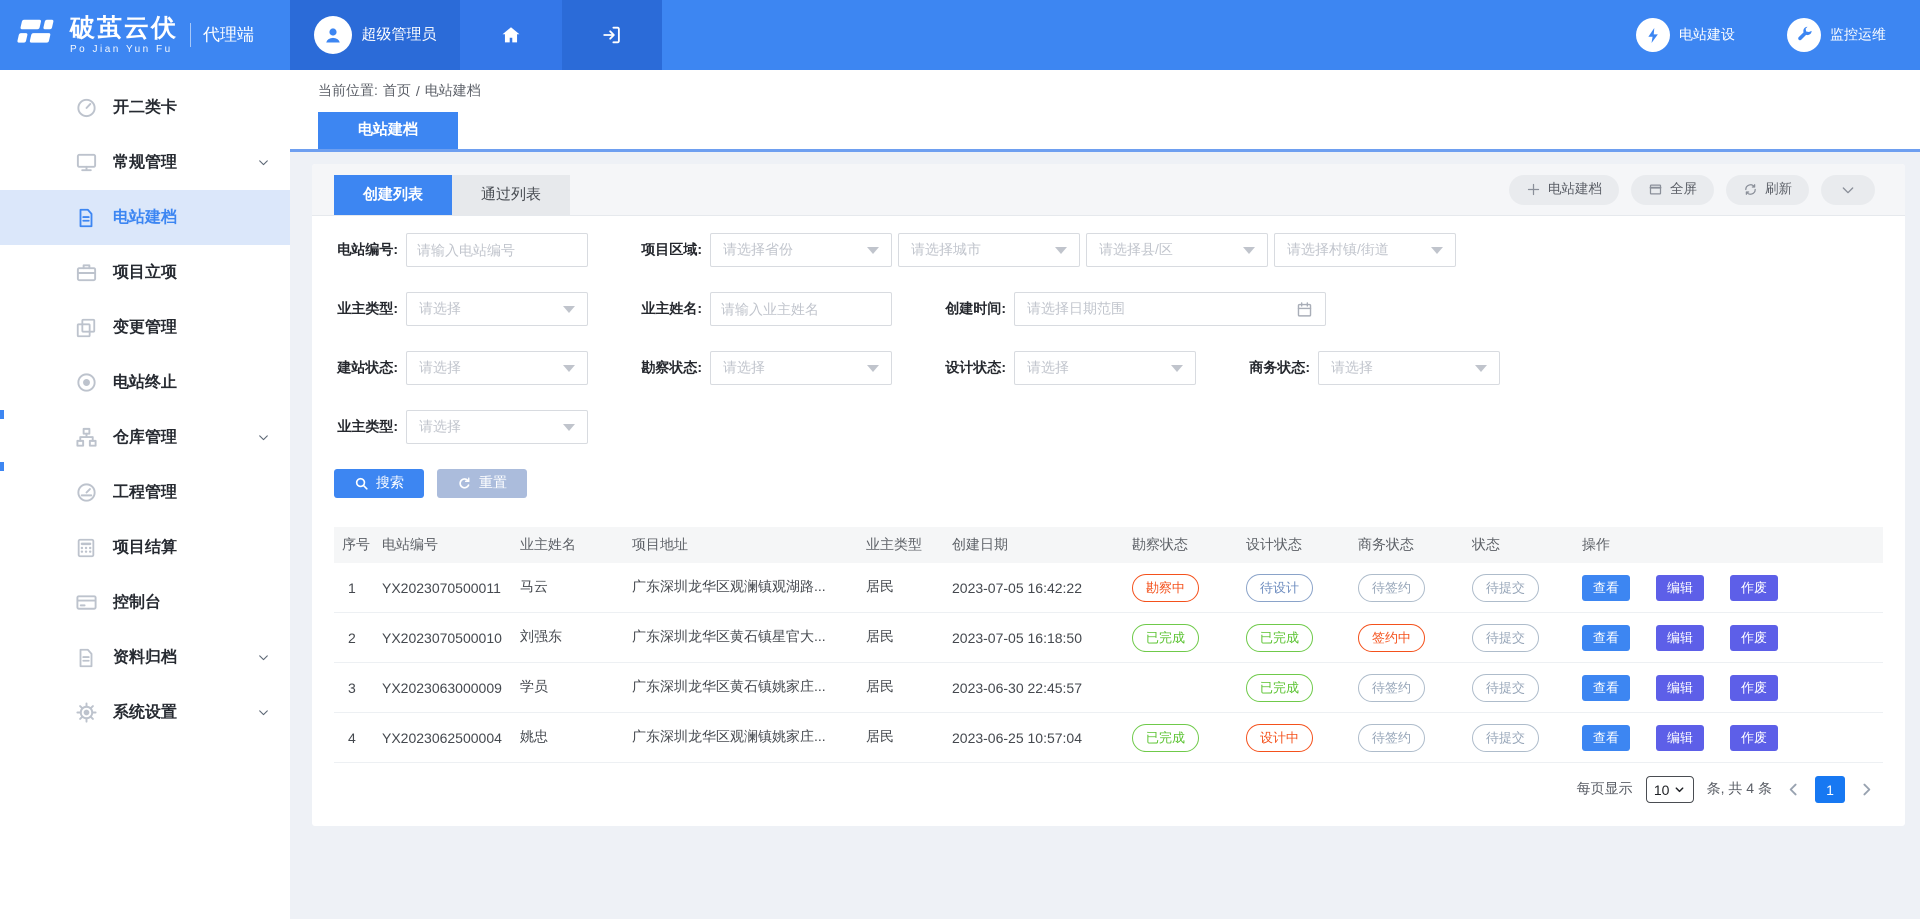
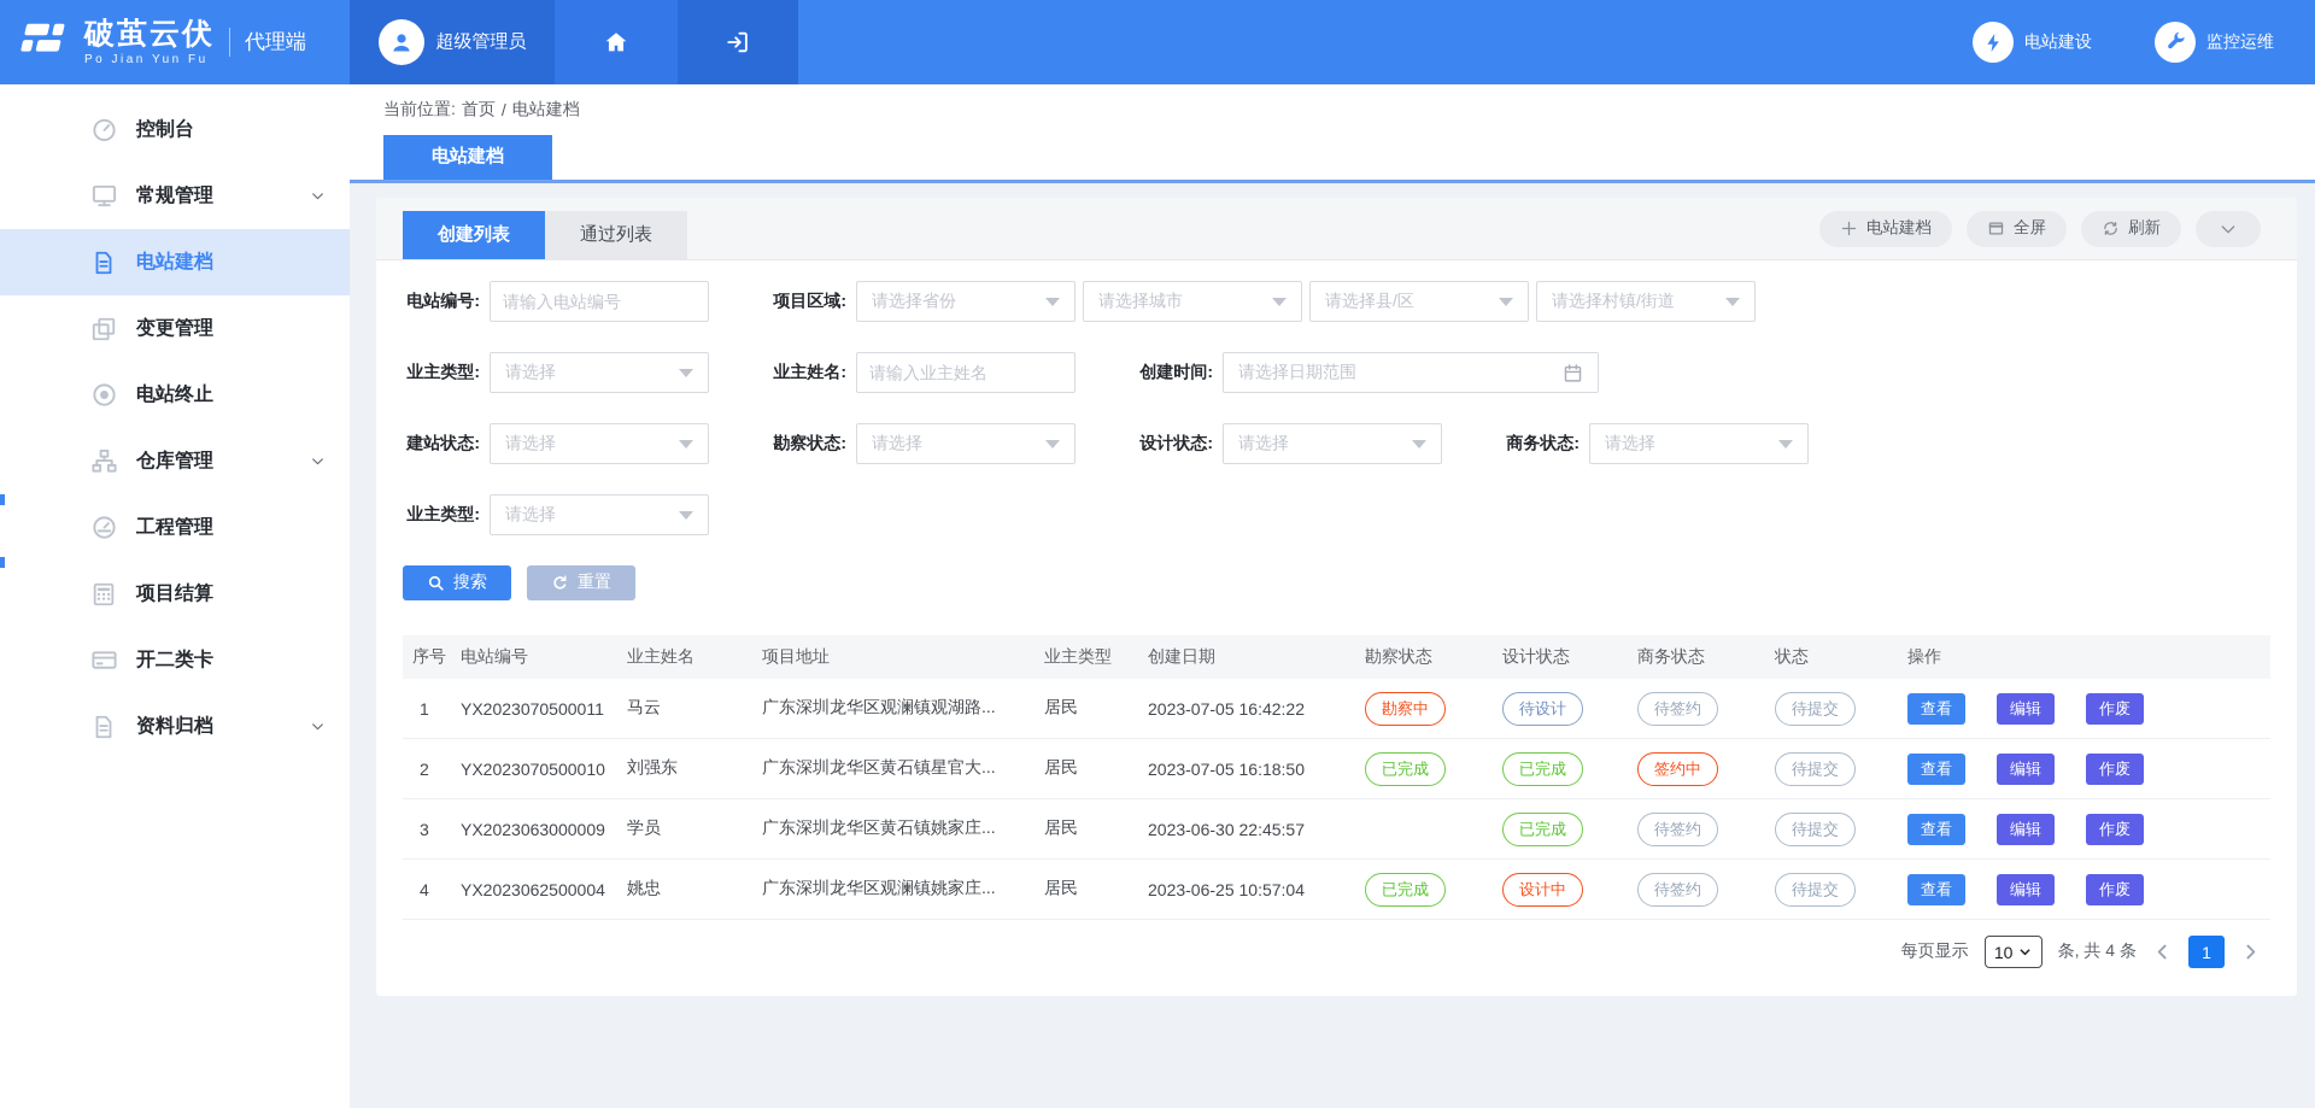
  破茧云伏
  Po Jian Yun Fu
  代理端
  超级管理员
  电站建设
  监控运维
- 开二类卡
+ 控制台
  常规管理
  电站建档
- 项目立项
  变更管理
  电站终止
  仓库管理
  工程管理
  项目结算
- 控制台
+ 开二类卡
  资料归档
- 系统设置
  当前位置:
  首页
  /
  电站建档
  电站建档
  创建列表
  通过列表
  电站建档
  全屏
  刷新
  电站编号:
  请输入电站编号
  项目区域:
  请选择省份
  请选择城市
  请选择县/区
  请选择村镇/街道
  业主类型:
  请选择
  业主姓名:
  请输入业主姓名
  创建时间:
  请选择日期范围
  建站状态:
  请选择
  勘察状态:
  请选择
  设计状态:
  请选择
  商务状态:
  请选择
  业主类型:
  请选择
  搜索
  重置
  序号
  电站编号
  业主姓名
  项目地址
  业主类型
  创建日期
  勘察状态
  设计状态
  商务状态
  状态
  操作
  1
  YX2023070500011
  马云
  广东深圳龙华区观澜镇观湖路...
  居民
  2023-07-05 16:42:22
  勘察中
  待设计
  待签约
  待提交
  查看
  编辑
  作废
  2
  YX2023070500010
  刘强东
  广东深圳龙华区黄石镇星官大...
  居民
  2023-07-05 16:18:50
  已完成
  已完成
  签约中
  待提交
  查看
  编辑
  作废
  3
  YX2023063000009
  学员
  广东深圳龙华区黄石镇姚家庄...
  居民
  2023-06-30 22:45:57
  已完成
  待签约
  待提交
  查看
  编辑
  作废
  4
  YX2023062500004
  姚忠
  广东深圳龙华区观澜镇姚家庄...
  居民
  2023-06-25 10:57:04
  已完成
  设计中
  待签约
  待提交
  查看
  编辑
  作废
  每页显示
  10
  条, 共 4 条
  1
